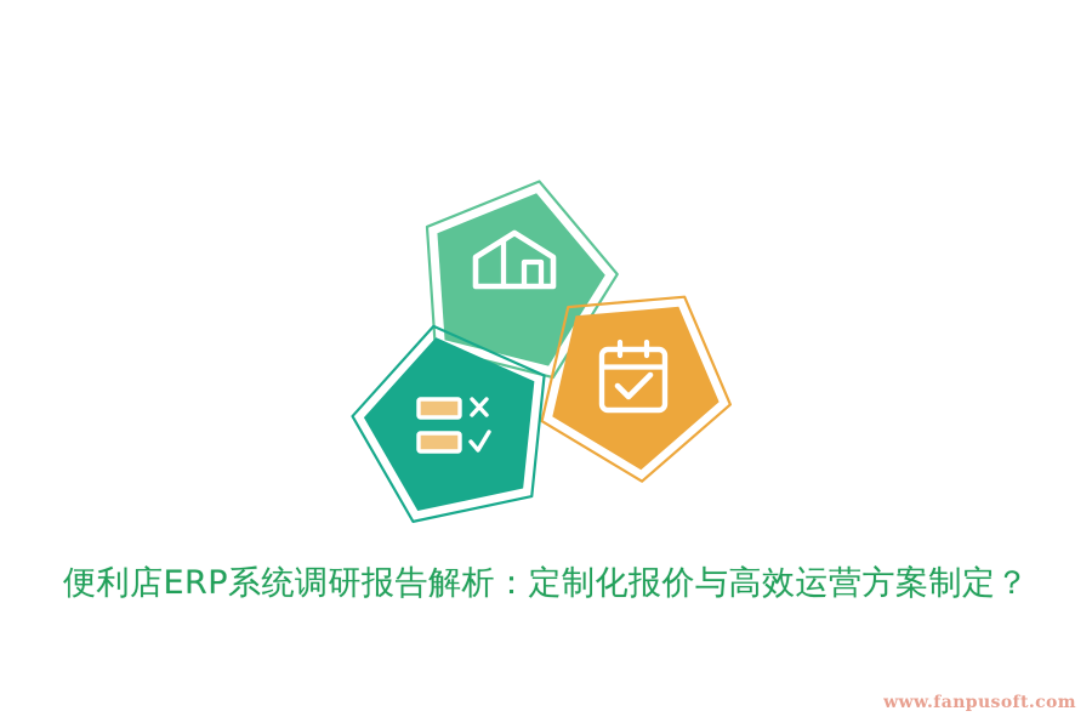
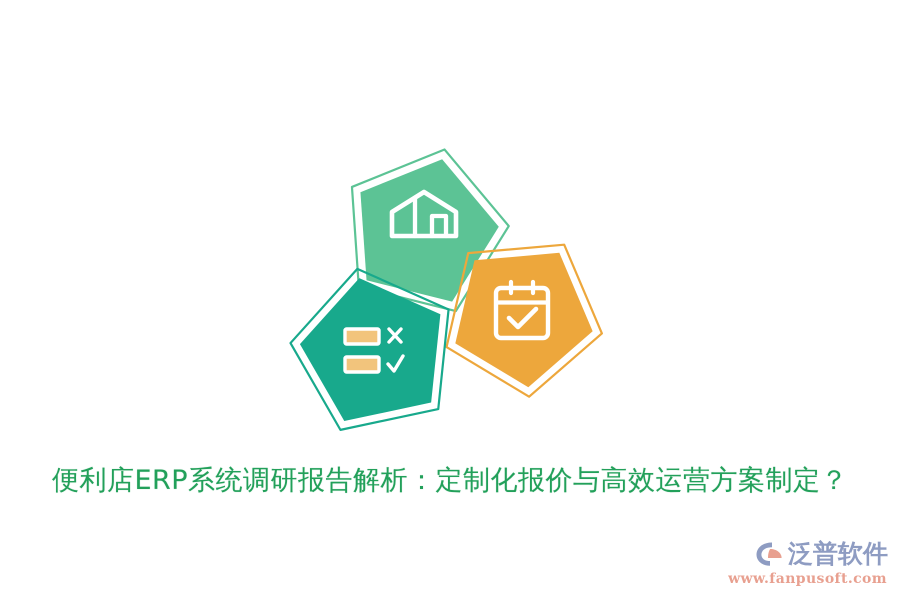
  便利店ERP系统调研报告解析：定制化报价与高效运营方案制定？
+ 泛普软件
  www.fanpusoft.com
